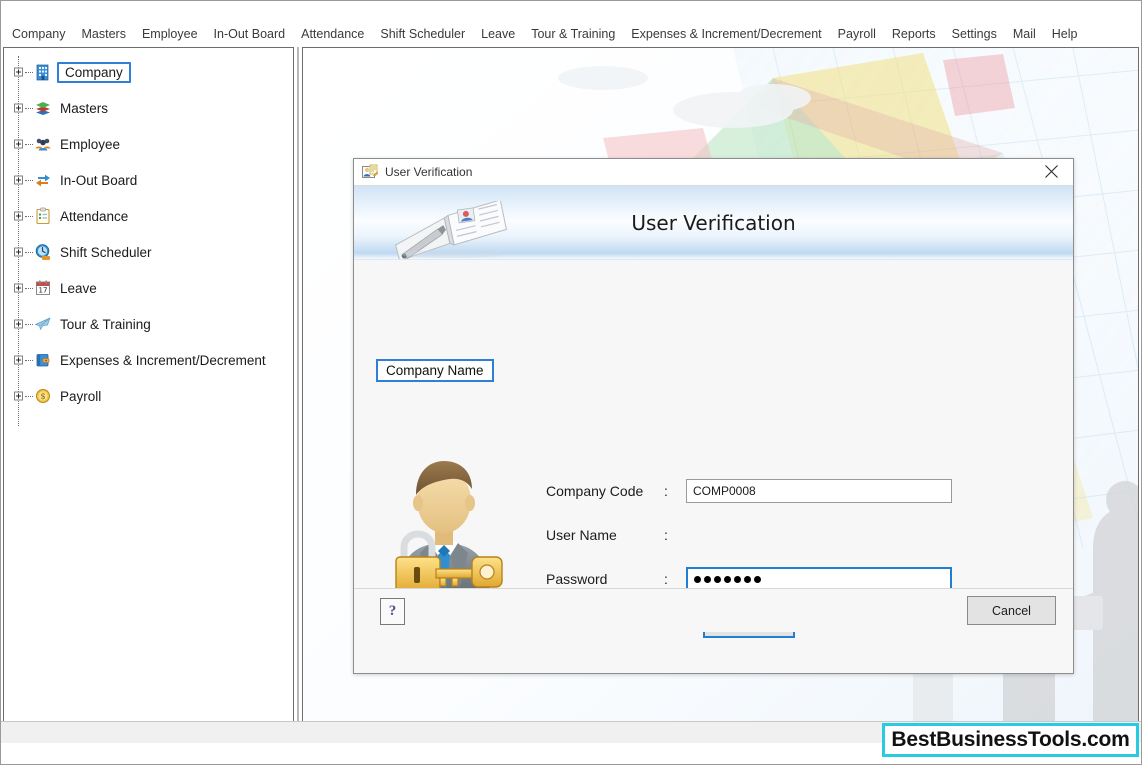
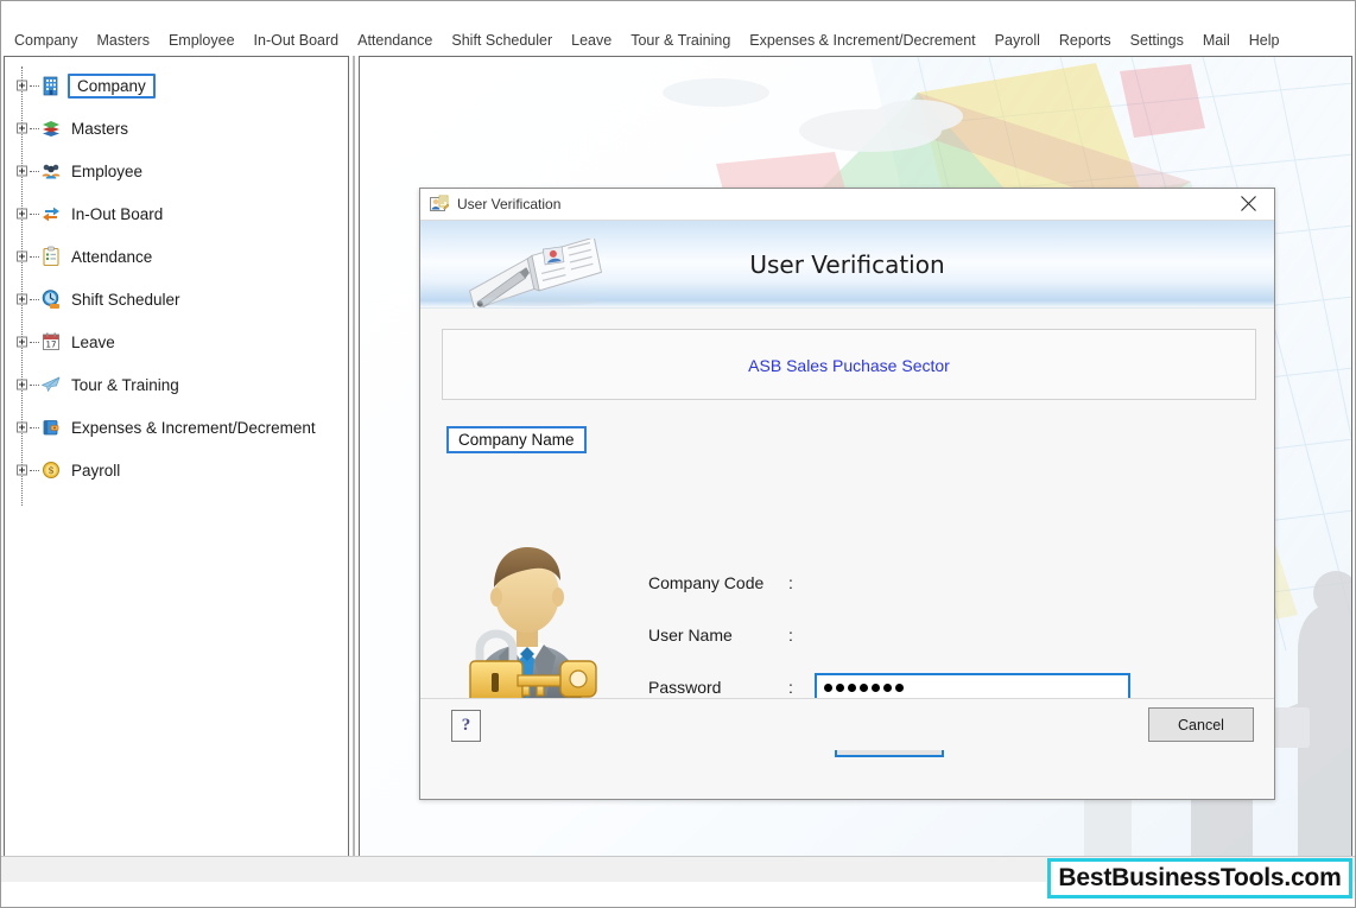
  Company
  Masters
  Employee
  In-Out Board
  Attendance
  Shift Scheduler
  Leave
  Tour & Training
  Expenses & Increment/Decrement
  Payroll
  Reports
  Settings
  Mail
  Help
  Company
  Masters
  Employee
  In-Out Board
  Attendance
  Shift Scheduler
  17
  Leave
  Tour & Training
  Expenses & Increment/Decrement
  $
  Payroll
  User Verification
  User Verification
+ ASB Sales Puchase Sector
  Company Name
  Company Code
  :
- COMP0008
  User Name
  :
  Password
  :
  ?
  Cancel
  BestBusinessTools.com
